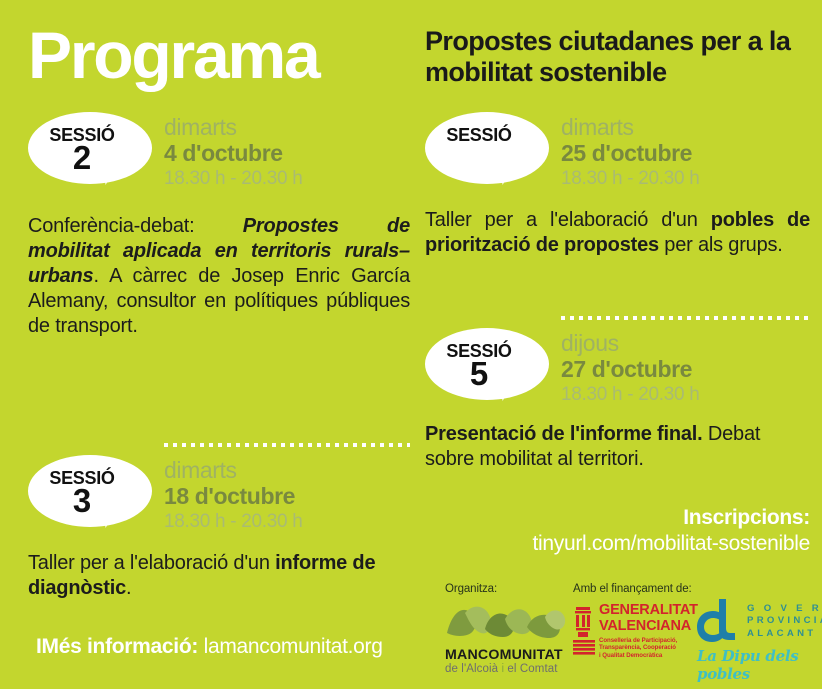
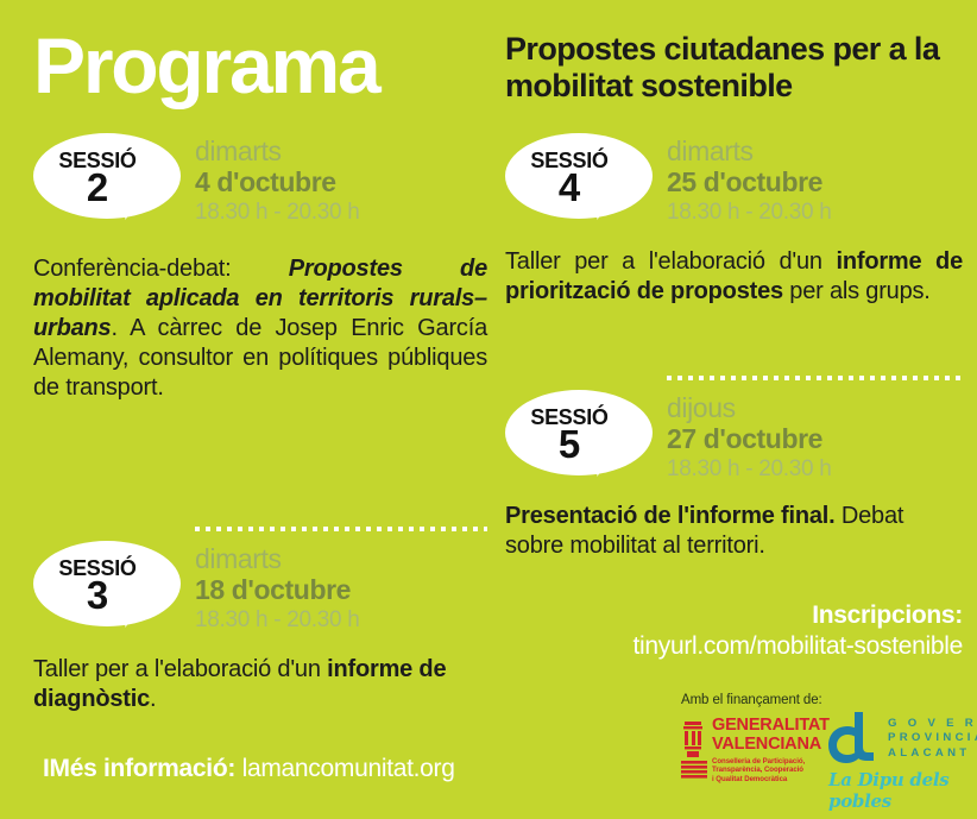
  Programa
  SESSIÓ
  2
  dimarts
  4 d'octubre
  18.30 h - 20.30 h
  Conferència-debat: Propostes de mobilitat aplicada en territoris rurals–urbans. A càrrec de Josep Enric García Alemany, consultor en polítiques públiques de transport.
  SESSIÓ
  3
  dimarts
  18 d'octubre
  18.30 h - 20.30 h
  Taller per a l'elaboració d'un informe de diagnòstic.
  IMés informació: lamancomunitat.org
  Propostes ciutadanes per a la mobilitat sostenible
  SESSIÓ
+ 4
  dimarts
  25 d'octubre
  18.30 h - 20.30 h
- Taller per a l'elaboració d'un pobles de priorització de propostes per als grups.
+ Taller per a l'elaboració d'un informe de priorització de propostes per als grups.
  SESSIÓ
  5
  dijous
  27 d'octubre
  18.30 h - 20.30 h
  Presentació de l'informe final. Debat sobre mobilitat al territori.
  Inscripcions:
  tinyurl.com/mobilitat-sostenible
- Organitza:
- MANCOMUNITAT
- de l'Alcoià i el Comtat
  Amb el finançament de:
  GENERALITAT
  VALENCIANA
  G O V E R
  PROVINCI
  ALACANT
  La Dipu dels pobles
